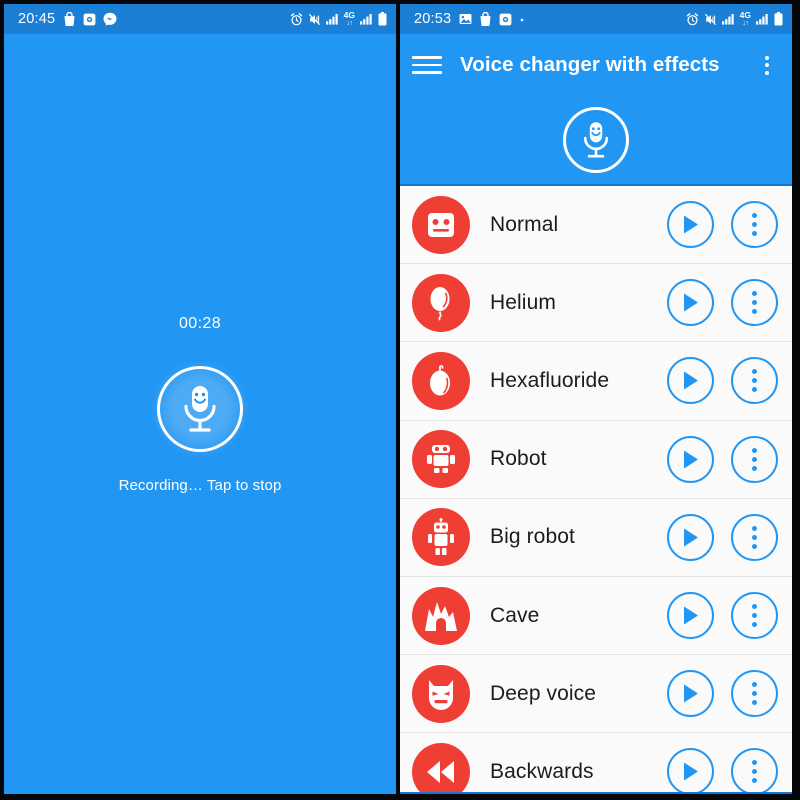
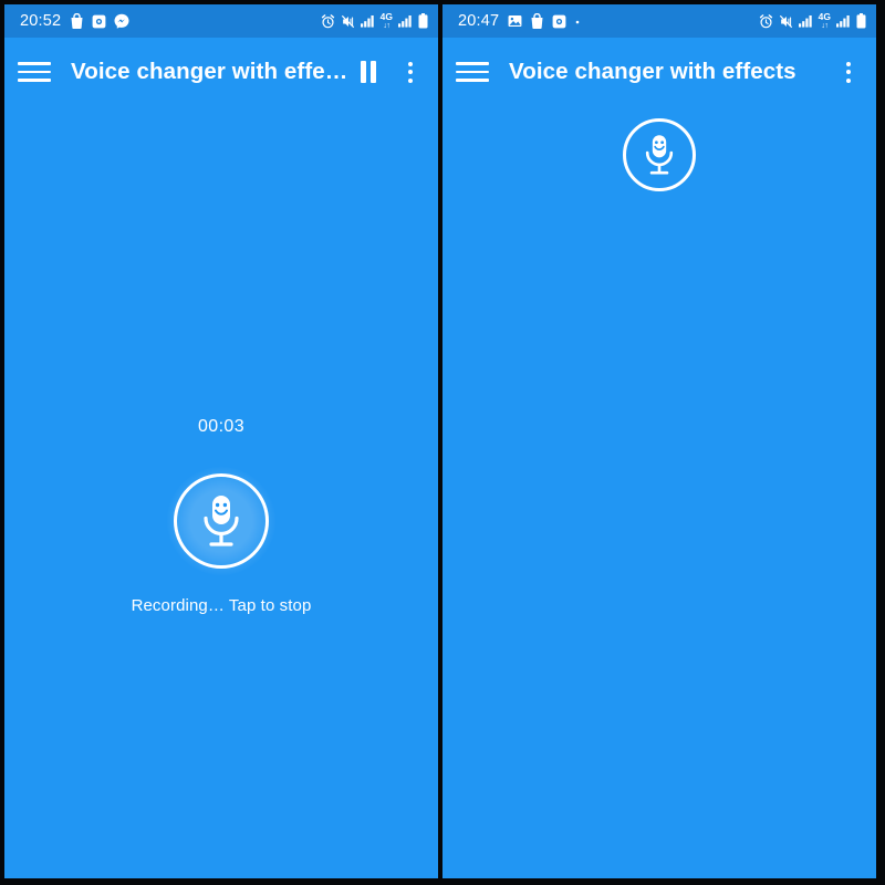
- 20:45
+ 20:52
  4G
+ Voice changer with effe…
- 00:28
+ 00:03
  Recording… Tap to stop
- 20:53
+ 20:47
  4G
  Voice changer with effects
- Normal
- Helium
- Hexafluoride
- Robot
- Big robot
- Cave
- Deep voice
- Backwards
